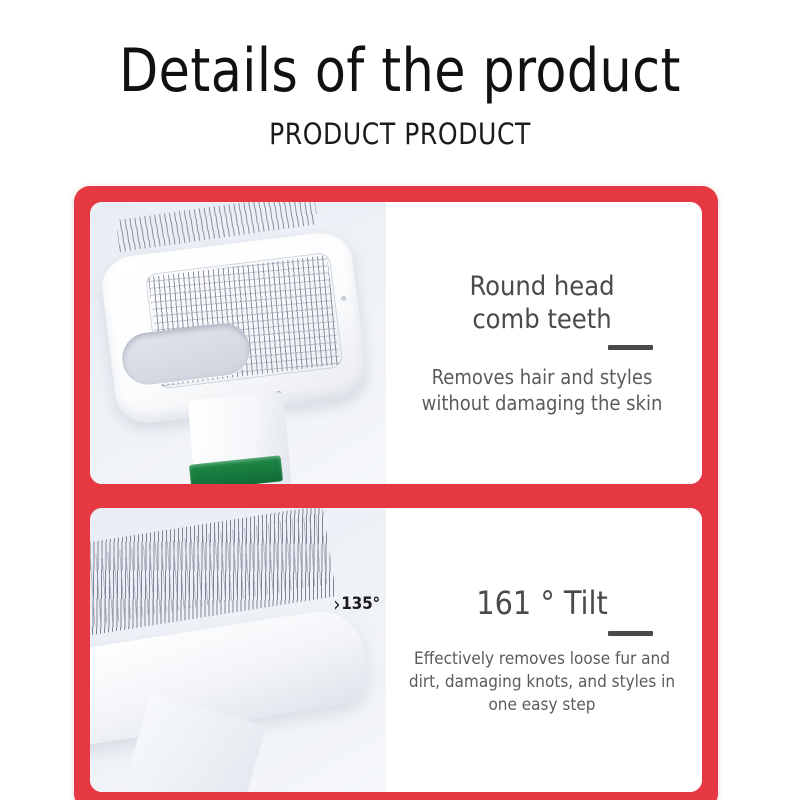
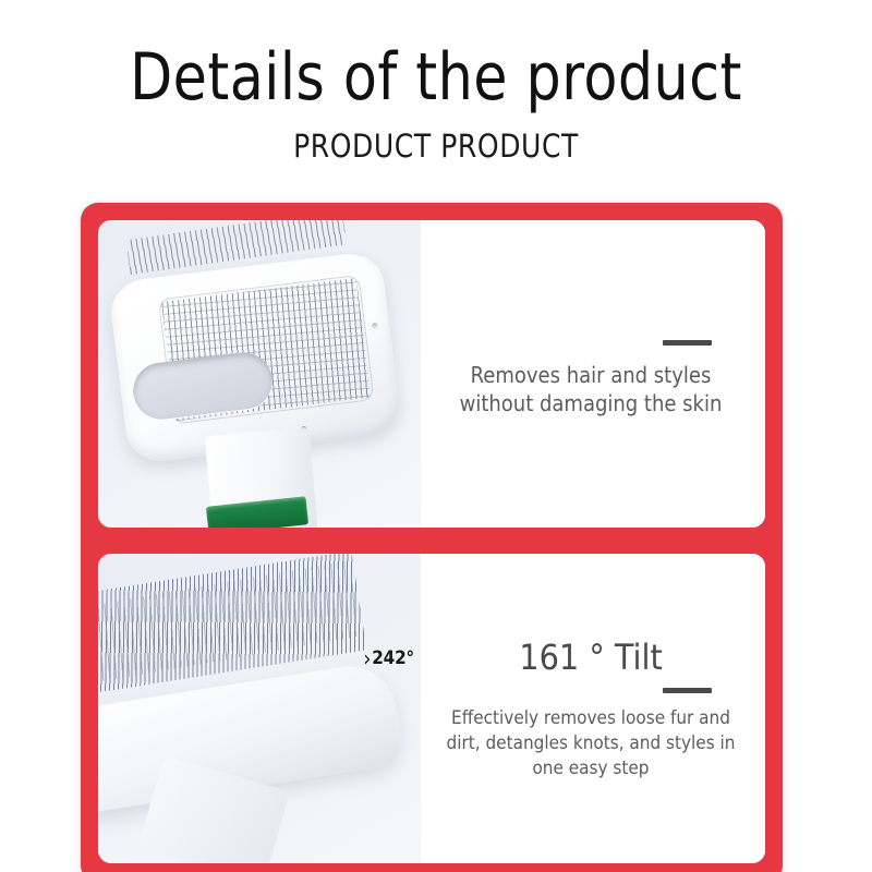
  Details of the product
  PRODUCT PRODUCT
- Round head
- comb teeth
  Removes hair and styles without damaging the skin
  ›
- 135°
+ 242°
  161 ° Tilt
- Effectively removes loose fur and dirt, damaging knots, and styles in one easy step
+ Effectively removes loose fur and dirt, detangles knots, and styles in one easy step
